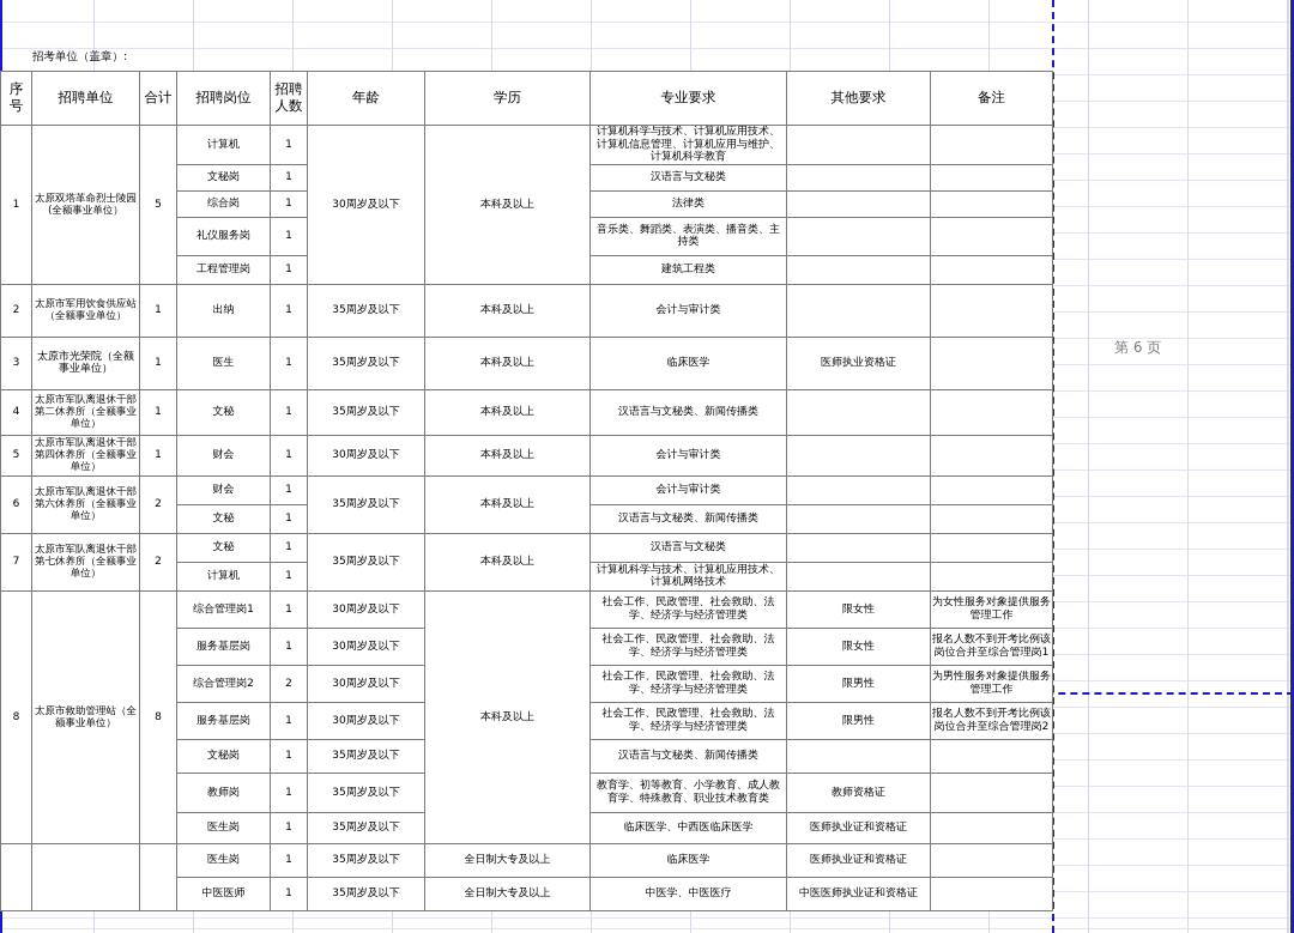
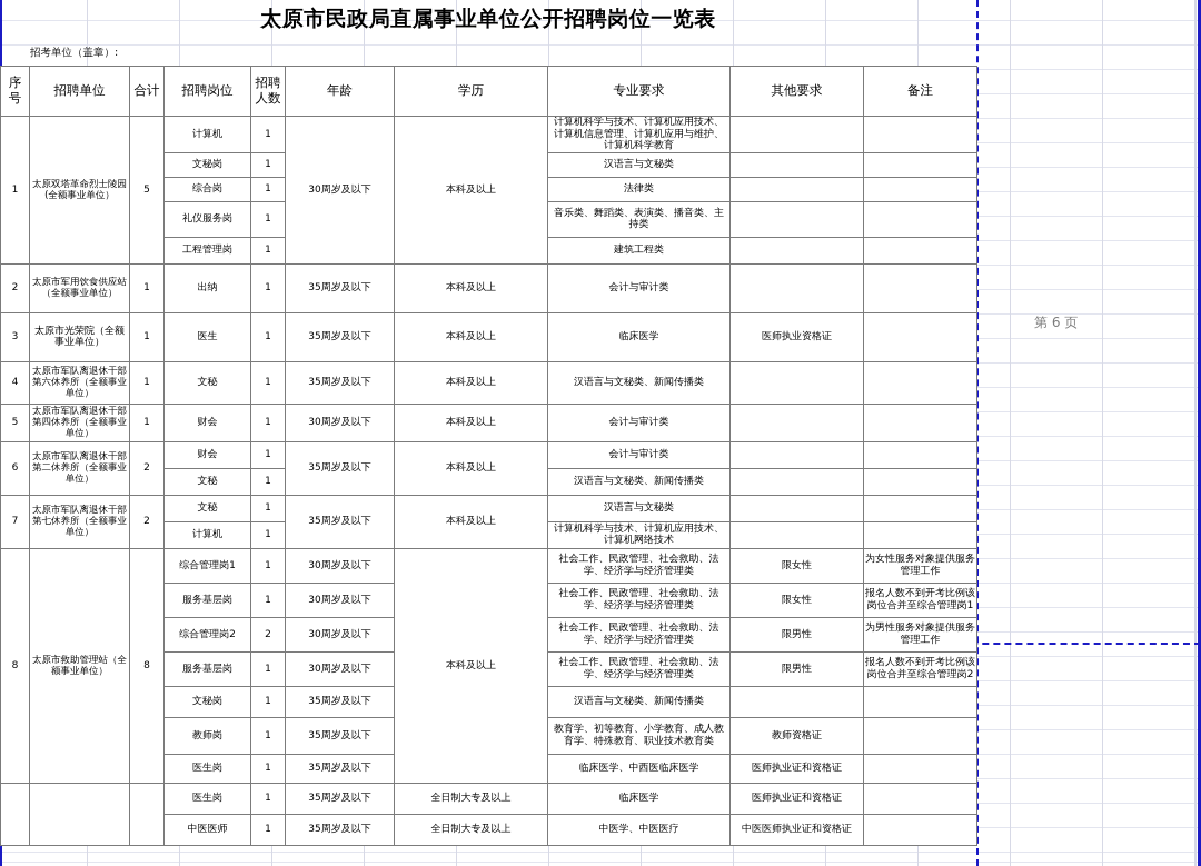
+ 太原市民政局直属事业单位公开招聘岗位一览表
  招考单位（盖章）:
  第 6 页
  序号	招聘单位	合计	招聘岗位	招聘人数	年龄	学历	专业要求	其他要求	备注
  1	太原双塔革命烈士陵园(全额事业单位）	5	计算机	1	30周岁及以下	本科及以上	计算机科学与技术、计算机应用技术、计算机信息管理、计算机应用与维护、计算机科学教育
  文秘岗	1	汉语言与文秘类
  综合岗	1	法律类
  礼仪服务岗	1	音乐类、舞蹈类、表演类、播音类、主持类
  工程管理岗	1	建筑工程类
  2	太原市军用饮食供应站（全额事业单位）	1	出纳	1	35周岁及以下	本科及以上	会计与审计类
  3	太原市光荣院（全额事业单位）	1	医生	1	35周岁及以下	本科及以上	临床医学	医师执业资格证
- 4	太原市军队离退休干部第二休养所（全额事业单位）	1	文秘	1	35周岁及以下	本科及以上	汉语言与文秘类、新闻传播类
+ 4	太原市军队离退休干部第六休养所（全额事业单位）	1	文秘	1	35周岁及以下	本科及以上	汉语言与文秘类、新闻传播类
  5	太原市军队离退休干部第四休养所（全额事业单位）	1	财会	1	30周岁及以下	本科及以上	会计与审计类
- 6	太原市军队离退休干部第六休养所（全额事业单位）	2	财会	1	35周岁及以下	本科及以上	会计与审计类
+ 6	太原市军队离退休干部第二休养所（全额事业单位）	2	财会	1	35周岁及以下	本科及以上	会计与审计类
  文秘	1	汉语言与文秘类、新闻传播类
  7	太原市军队离退休干部第七休养所（全额事业单位）	2	文秘	1	35周岁及以下	本科及以上	汉语言与文秘类
  计算机	1	计算机科学与技术、计算机应用技术、计算机网络技术
  8	太原市救助管理站（全额事业单位）	8	综合管理岗1	1	30周岁及以下	本科及以上	社会工作、民政管理、社会救助、法学、经济学与经济管理类	限女性	为女性服务对象提供服务管理工作
  服务基层岗	1	30周岁及以下	社会工作、民政管理、社会救助、法学、经济学与经济管理类	限女性	报名人数不到开考比例该岗位合并至综合管理岗1
  综合管理岗2	2	30周岁及以下	社会工作、民政管理、社会救助、法学、经济学与经济管理类	限男性	为男性服务对象提供服务管理工作
  服务基层岗	1	30周岁及以下	社会工作、民政管理、社会救助、法学、经济学与经济管理类	限男性	报名人数不到开考比例该岗位合并至综合管理岗2
  文秘岗	1	35周岁及以下	汉语言与文秘类、新闻传播类
  教师岗	1	35周岁及以下	教育学、初等教育、小学教育、成人教育学、特殊教育、职业技术教育类	教师资格证
  医生岗	1	35周岁及以下	临床医学、中西医临床医学	医师执业证和资格证
  			医生岗	1	35周岁及以下	全日制大专及以上	临床医学	医师执业证和资格证
  中医医师	1	35周岁及以下	全日制大专及以上	中医学、中医医疗	中医医师执业证和资格证
